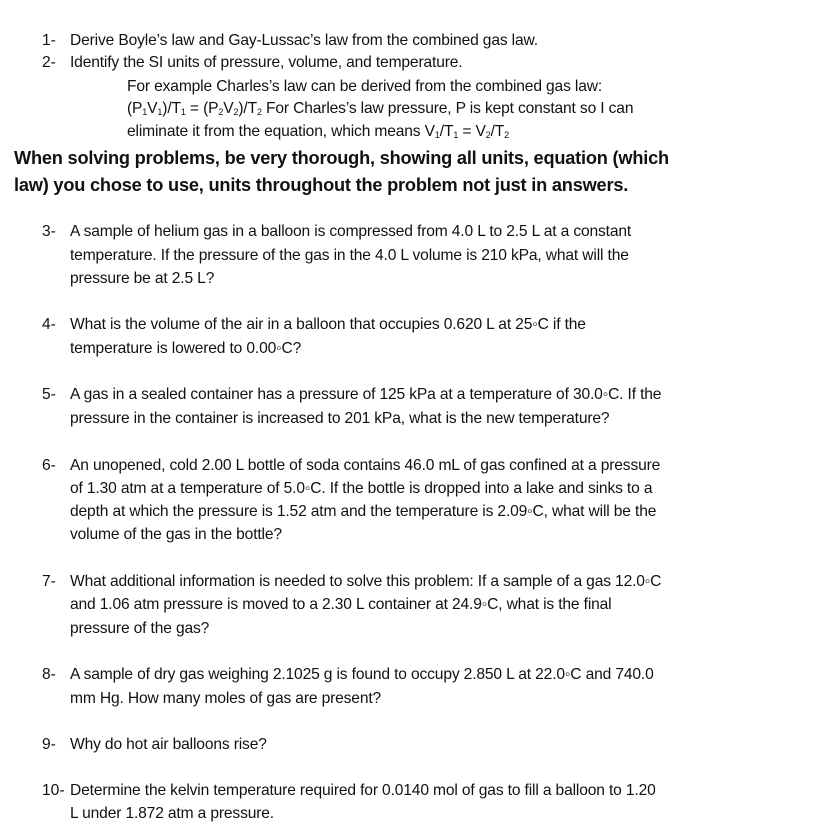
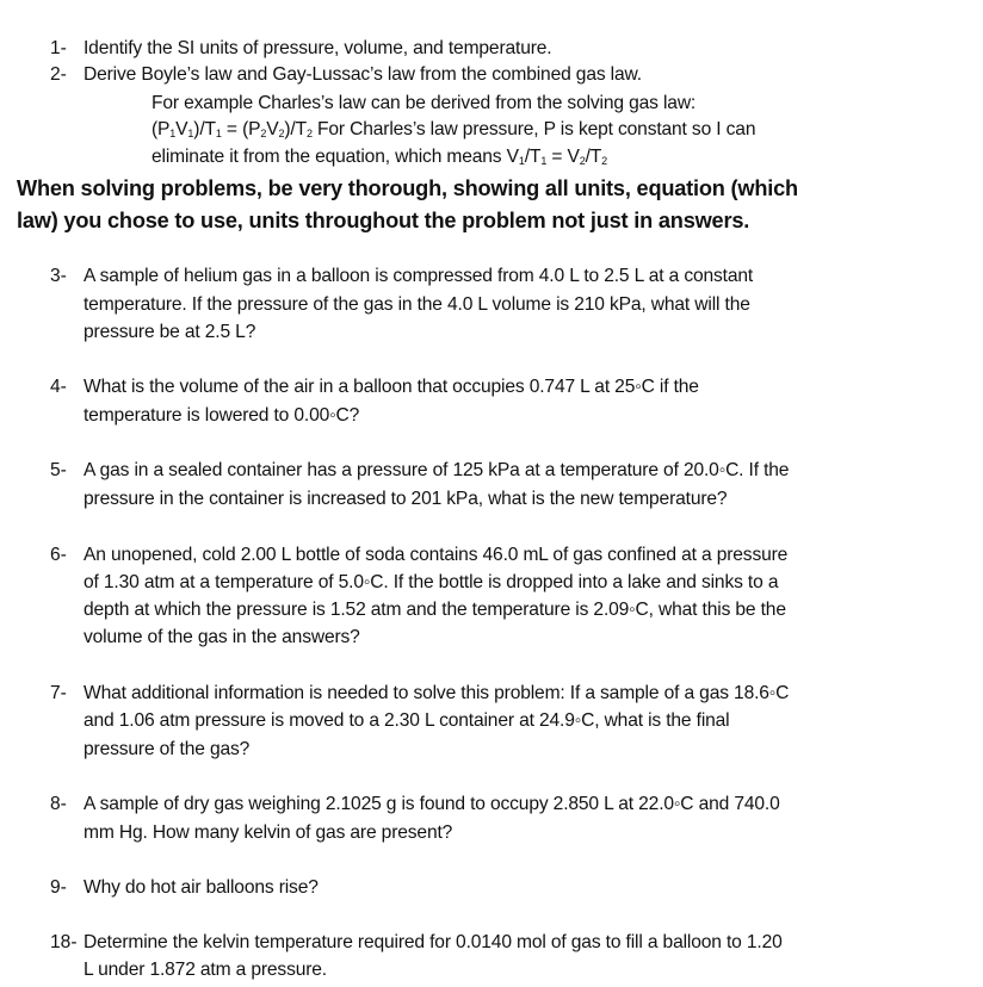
  1-
- Derive Boyle’s law and Gay-Lussac’s law from the combined gas law.
+ Identify the SI units of pressure, volume, and temperature.
  2-
- Identify the SI units of pressure, volume, and temperature.
+ Derive Boyle’s law and Gay-Lussac’s law from the combined gas law.
- For example Charles’s law can be derived from the combined gas law:
+ For example Charles’s law can be derived from the solving gas law:
  (P1V1)/T1 = (P2V2)/T2 For Charles’s law pressure, P is kept constant so I can
  eliminate it from the equation, which means V1/T1 = V2/T2
  When solving problems, be very thorough, showing all units, equation (which
  law) you chose to use, units throughout the problem not just in answers.
  3-
  A sample of helium gas in a balloon is compressed from 4.0 L to 2.5 L at a constant
  temperature. If the pressure of the gas in the 4.0 L volume is 210 kPa, what will the
  pressure be at 2.5 L?
  4-
- What is the volume of the air in a balloon that occupies 0.620 L at 25◦C if the
+ What is the volume of the air in a balloon that occupies 0.747 L at 25◦C if the
  temperature is lowered to 0.00◦C?
  5-
- A gas in a sealed container has a pressure of 125 kPa at a temperature of 30.0◦C. If the
+ A gas in a sealed container has a pressure of 125 kPa at a temperature of 20.0◦C. If the
  pressure in the container is increased to 201 kPa, what is the new temperature?
  6-
  An unopened, cold 2.00 L bottle of soda contains 46.0 mL of gas confined at a pressure
  of 1.30 atm at a temperature of 5.0◦C. If the bottle is dropped into a lake and sinks to a
- depth at which the pressure is 1.52 atm and the temperature is 2.09◦C, what will be the
+ depth at which the pressure is 1.52 atm and the temperature is 2.09◦C, what this be the
- volume of the gas in the bottle?
+ volume of the gas in the answers?
  7-
- What additional information is needed to solve this problem: If a sample of a gas 12.0◦C
+ What additional information is needed to solve this problem: If a sample of a gas 18.6◦C
  and 1.06 atm pressure is moved to a 2.30 L container at 24.9◦C, what is the final
  pressure of the gas?
  8-
  A sample of dry gas weighing 2.1025 g is found to occupy 2.850 L at 22.0◦C and 740.0
- mm Hg. How many moles of gas are present?
+ mm Hg. How many kelvin of gas are present?
  9-
  Why do hot air balloons rise?
- 10-
+ 18-
  Determine the kelvin temperature required for 0.0140 mol of gas to fill a balloon to 1.20
  L under 1.872 atm a pressure.
